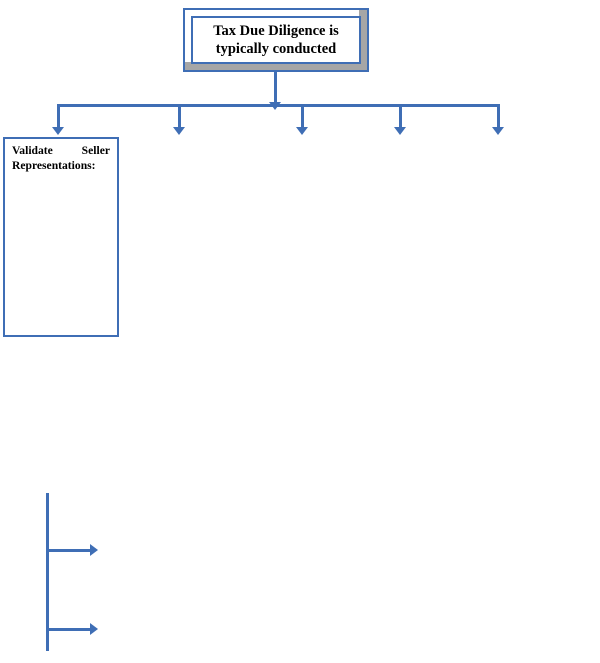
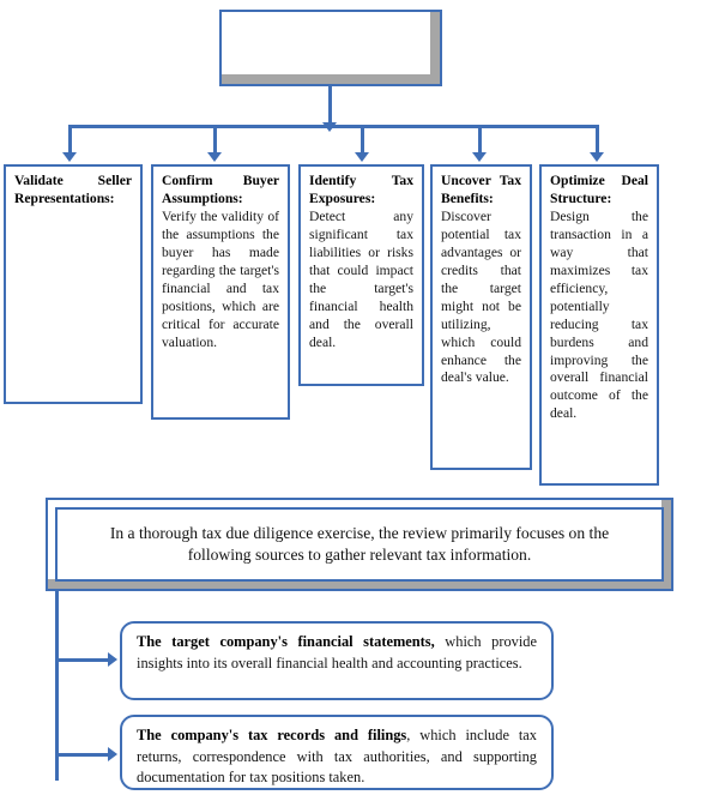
- Tax Due Diligence is typically conducted
  Validate Seller Representations:
+ Confirm Buyer Assumptions:
+ Verify the validity of the assumptions the buyer has made regarding the target's financial and tax positions, which are critical for accurate valuation.
+ Identify Tax Exposures:
+ Detect any significant tax liabilities or risks that could impact the target's financial health and the overall deal.
+ Uncover Tax Benefits:
+ Discover potential tax advantages or credits that the target might not be utilizing, which could enhance the deal's value.
+ Optimize Deal Structure:
+ Design the transaction in a way that maximizes tax efficiency, potentially reducing tax burdens and improving the overall financial outcome of the deal.
+ In a thorough tax due diligence exercise, the review primarily focuses on the following sources to gather relevant tax information.
+ The target company's financial statements, which provide insights into its overall financial health and accounting practices.
+ The company's tax records and filings, which include tax returns, correspondence with tax authorities, and supporting documentation for tax positions taken.
